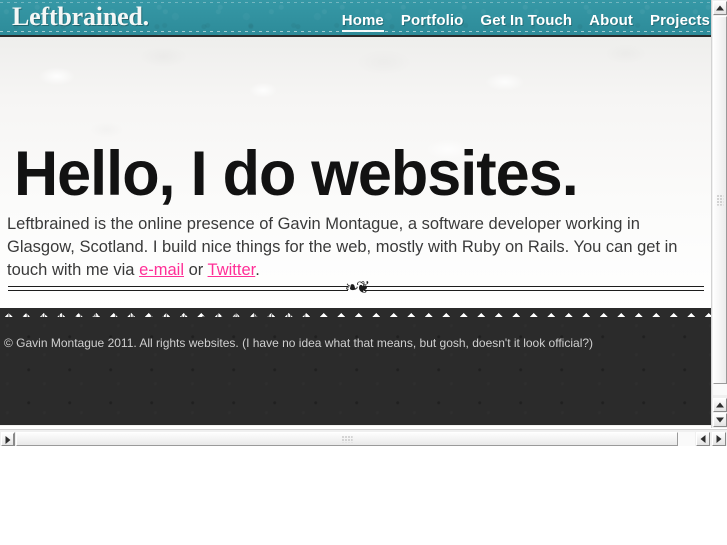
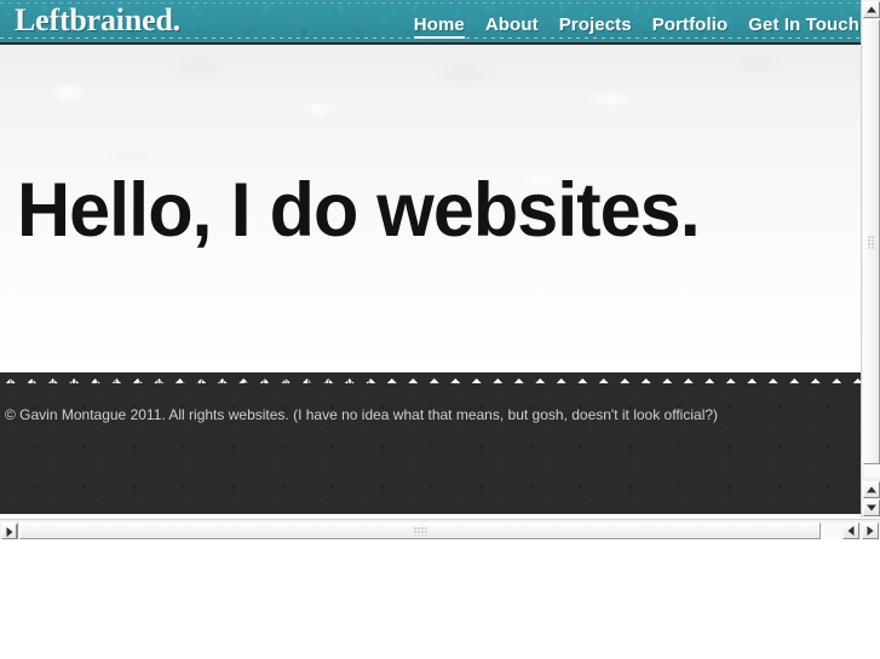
  Leftbrained.
  Home
- Portfolio
+ About
- Get In Touch
+ Projects
- About
+ Portfolio
- Projects
+ Get In Touch
  Hello, I do websites.
- Leftbrained is the online presence of Gavin Montague, a software developer working in Glasgow, Scotland. I build nice things for the web, mostly with Ruby on Rails. You can get in touch with me via e-mail or Twitter.
- ❧❦
  © Gavin Montague 2011. All rights websites. (I have no idea what that means, but gosh, doesn't it look official?)
